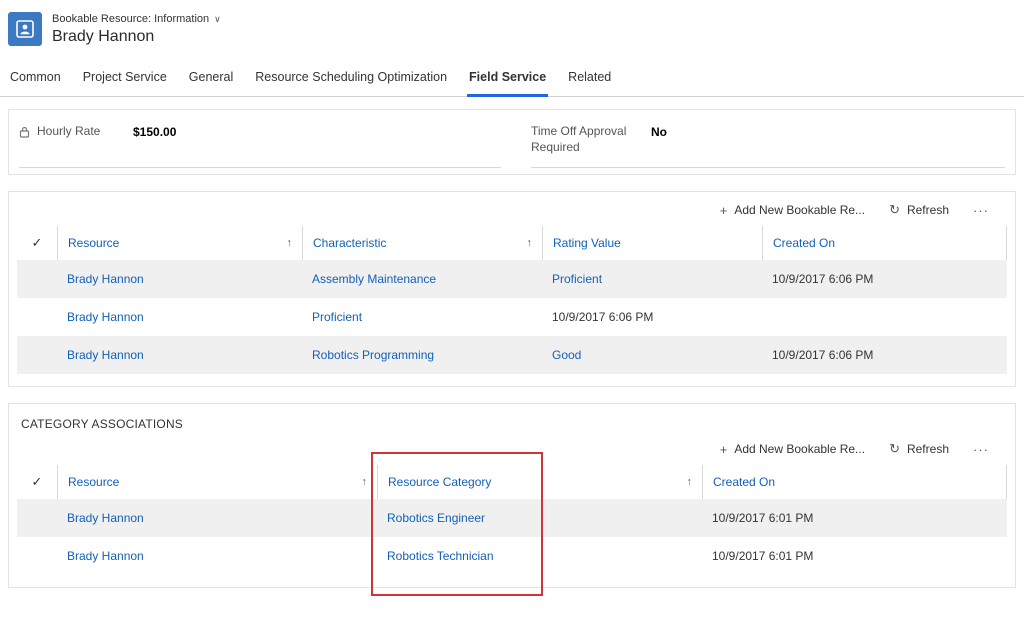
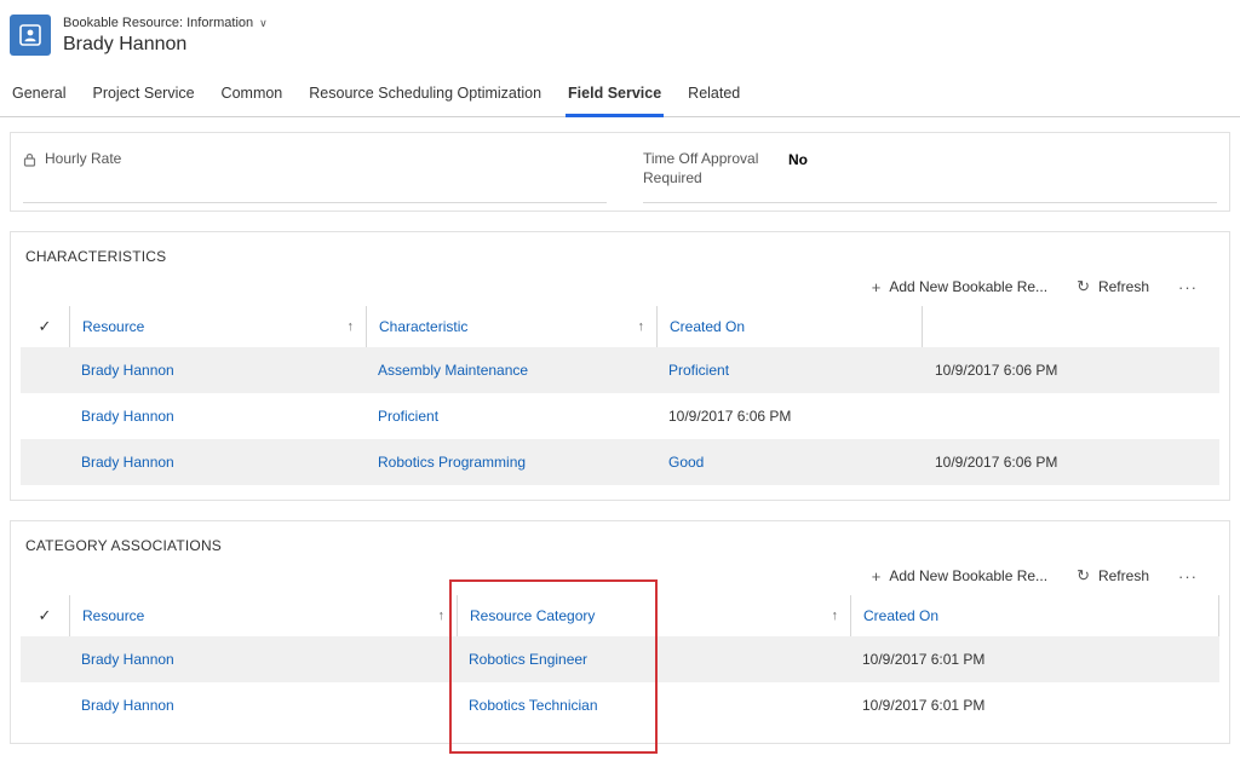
  Bookable Resource: Information
  ∨
  Brady Hannon
- Common
+ General
  Project Service
- General
+ Common
  Resource Scheduling Optimization
  Field Service
  Related
  Hourly Rate
- $150.00
  Time Off Approval Required
  No
+ CHARACTERISTICS
  +
  Add New Bookable Re...
  ↻
  Refresh
  ···
  ✓
  Resource
  ↑
  Characteristic
  ↑
- Rating Value
  Created On
  Brady Hannon
  Assembly Maintenance
  Proficient
  10/9/2017 6:06 PM
  Brady Hannon
  Proficient
  10/9/2017 6:06 PM
  Brady Hannon
  Robotics Programming
  Good
  10/9/2017 6:06 PM
  CATEGORY ASSOCIATIONS
  +
  Add New Bookable Re...
  ↻
  Refresh
  ···
  ✓
  Resource
  ↑
  Resource Category
  ↑
  Created On
  Brady Hannon
  Robotics Engineer
  10/9/2017 6:01 PM
  Brady Hannon
  Robotics Technician
  10/9/2017 6:01 PM
